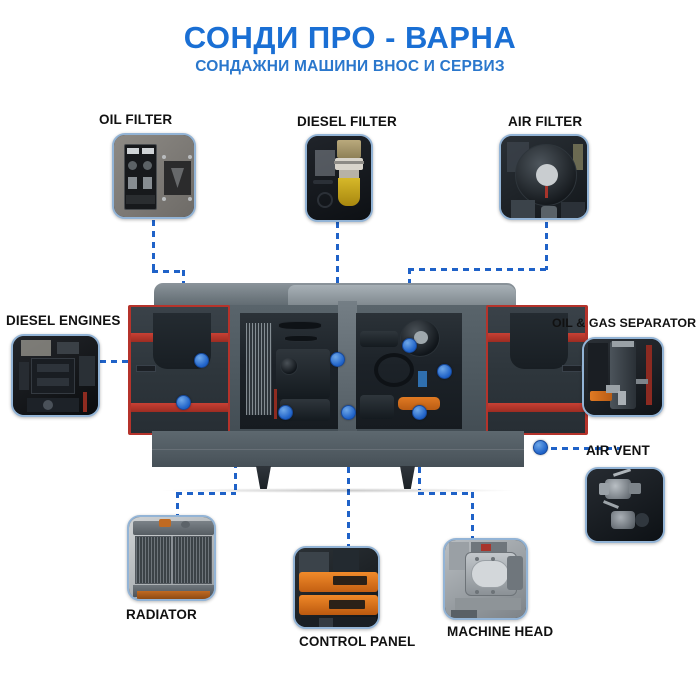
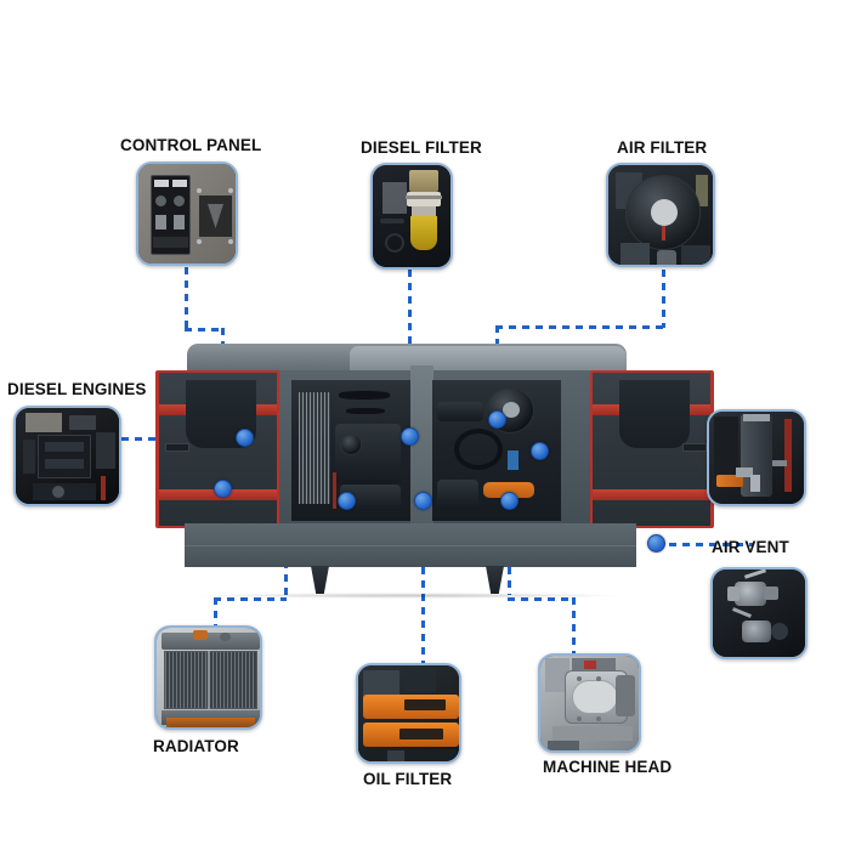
- СОНДИ ПРО - ВАРНА
- СОНДАЖНИ МАШИНИ ВНОС И СЕРВИЗ
- OIL FILTER
+ CONTROL PANEL
  DIESEL FILTER
  AIR FILTER
  DIESEL ENGINES
- OIL & GAS SEPARATOR
  AIR VENT
  RADIATOR
- CONTROL PANEL
+ OIL FILTER
  MACHINE HEAD
